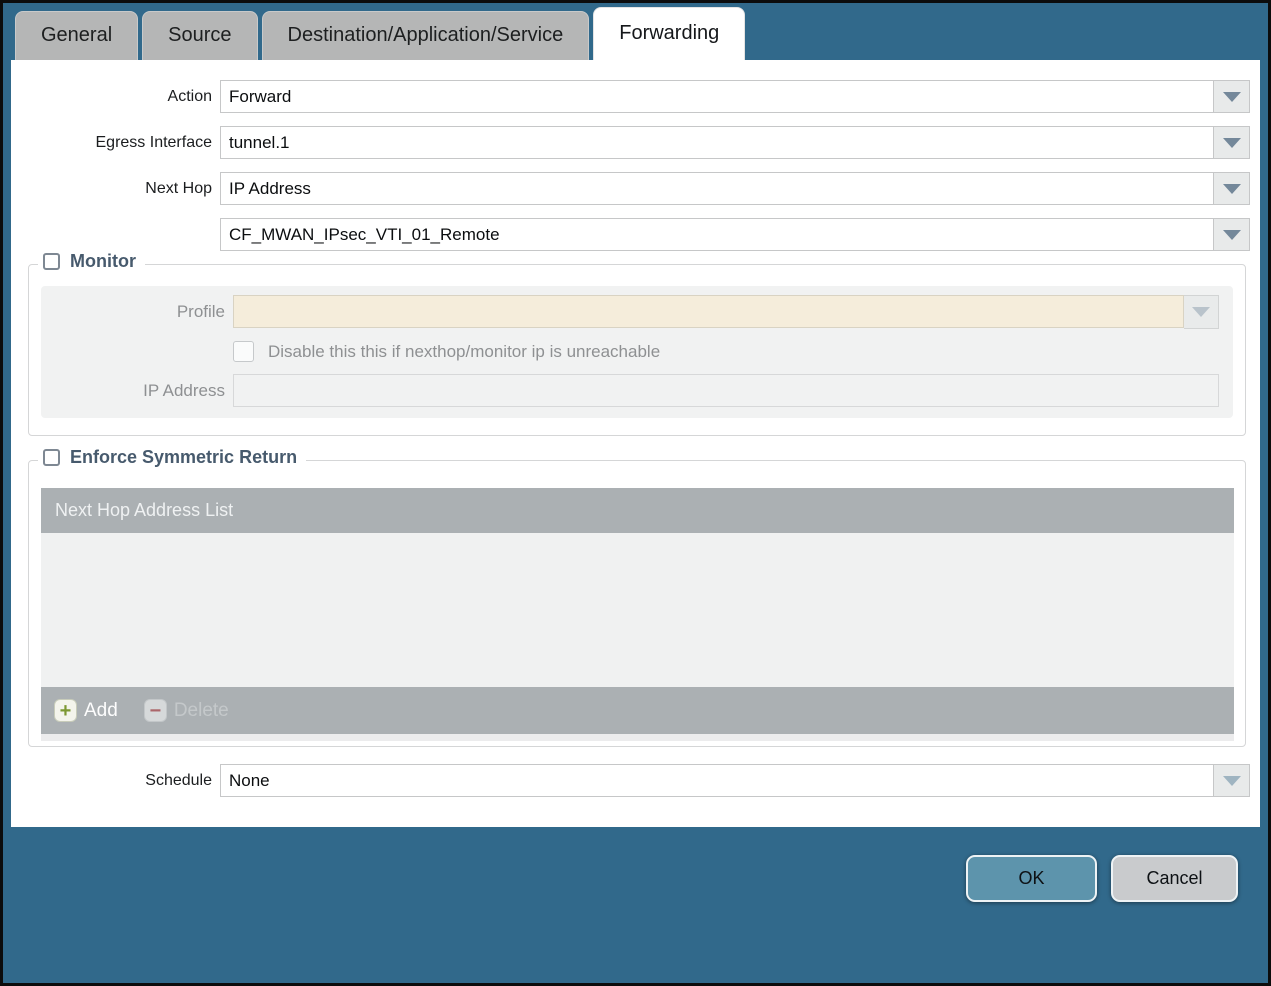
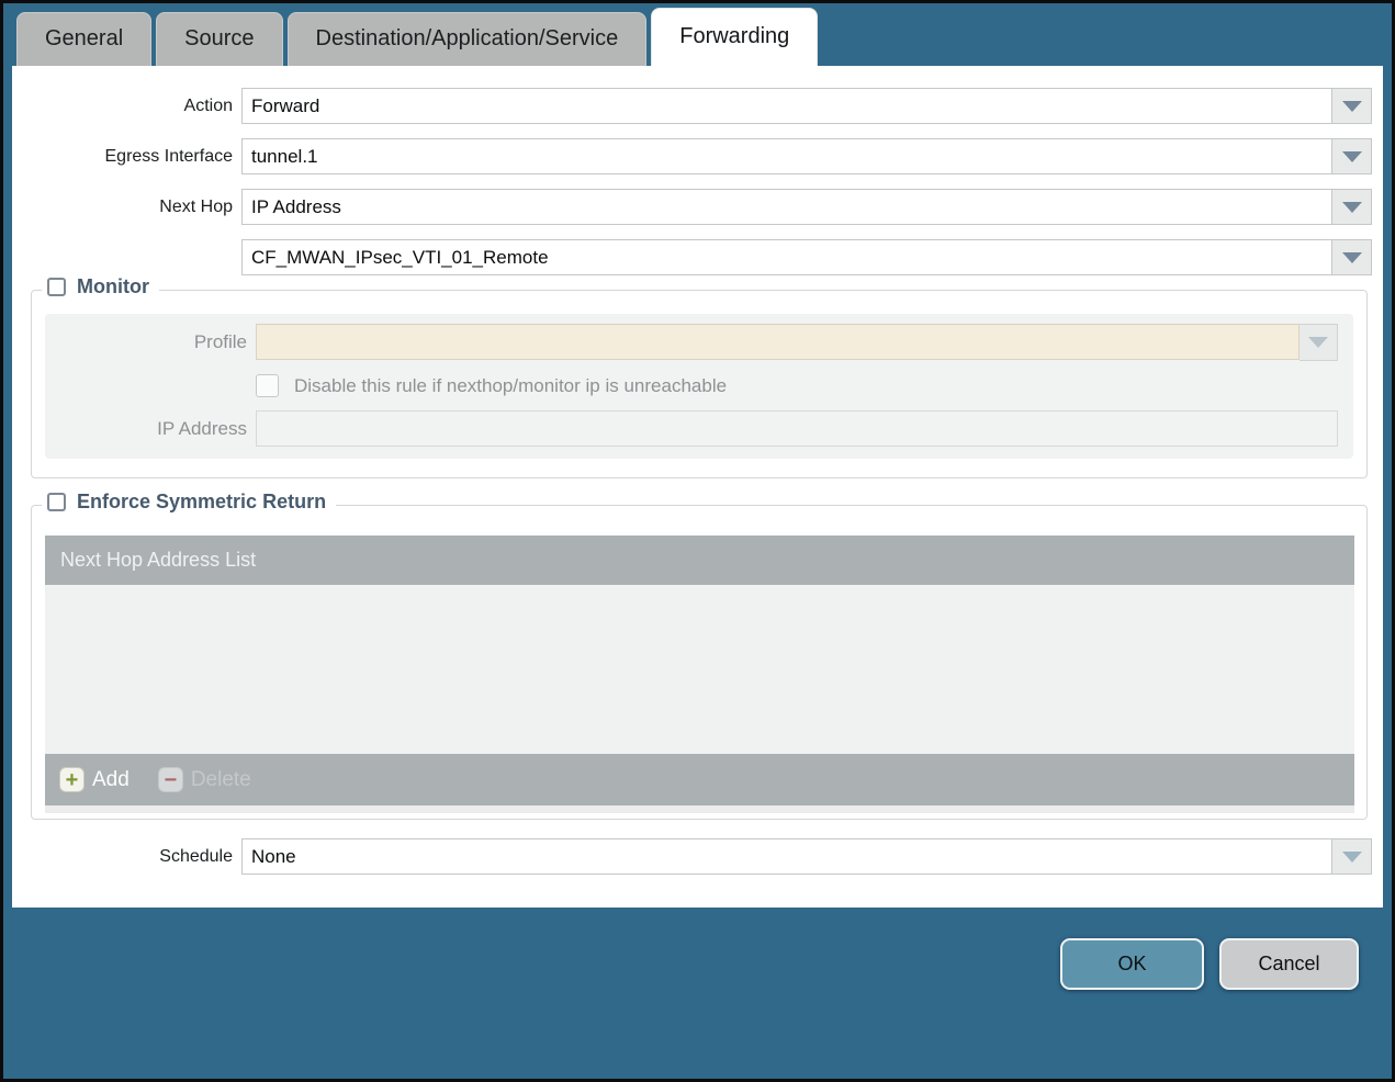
  General
  Source
  Destination/Application/Service
  Forwarding
  Action
  Forward
  Egress Interface
  tunnel.1
  Next Hop
  IP Address
  CF_MWAN_IPsec_VTI_01_Remote
  Monitor
  Profile
- Disable this this if nexthop/monitor ip is unreachable
+ Disable this rule if nexthop/monitor ip is unreachable
  IP Address
  Enforce Symmetric Return
  Next Hop Address List
  +
  Add
  −
  Delete
  Schedule
  None
  OK
  Cancel
